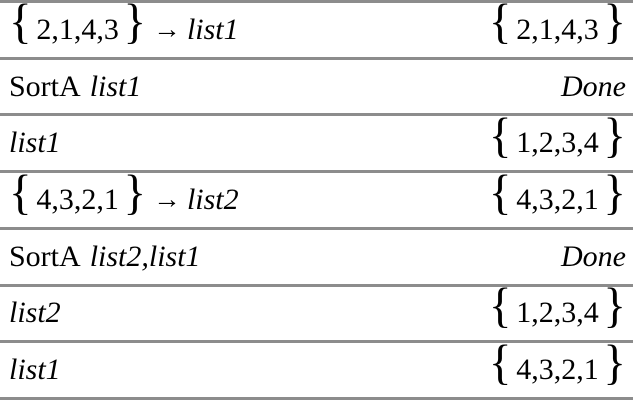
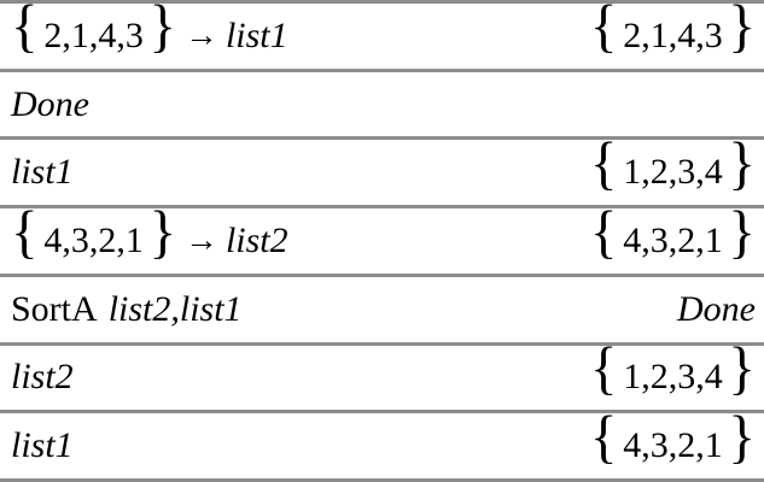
  { 2,1,4,3 } → list1
  { 2,1,4,3 }
- SortA list1
  Done
  list1
  { 1,2,3,4 }
  { 4,3,2,1 } → list2
  { 4,3,2,1 }
  SortA list2,list1
  Done
  list2
  { 1,2,3,4 }
  list1
  { 4,3,2,1 }
